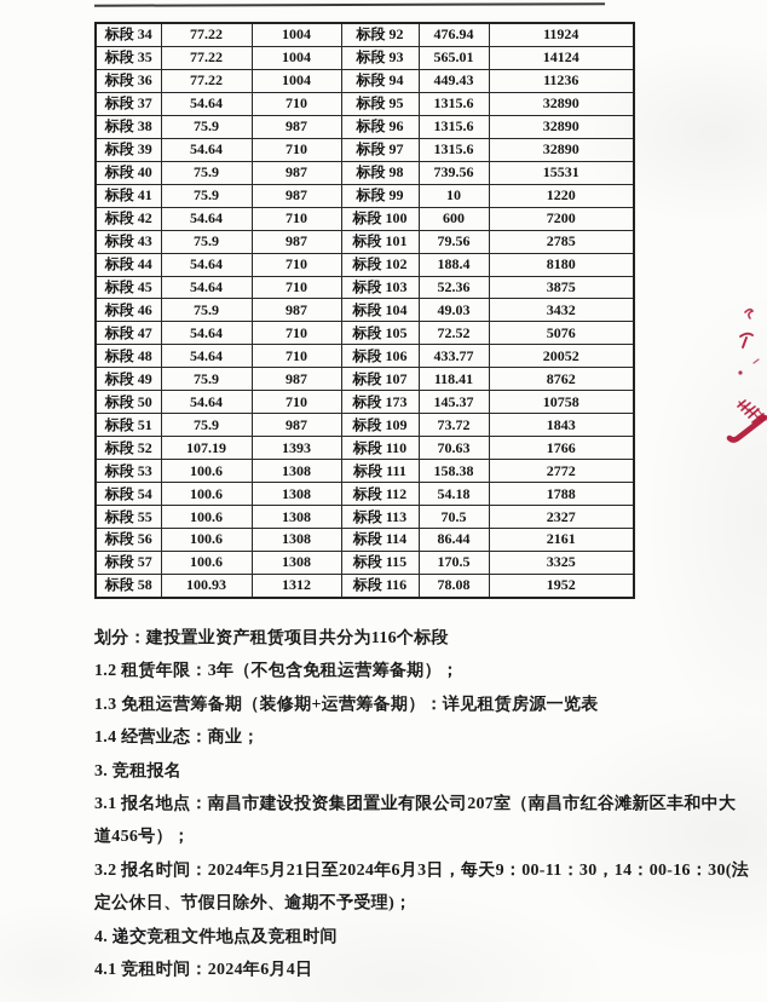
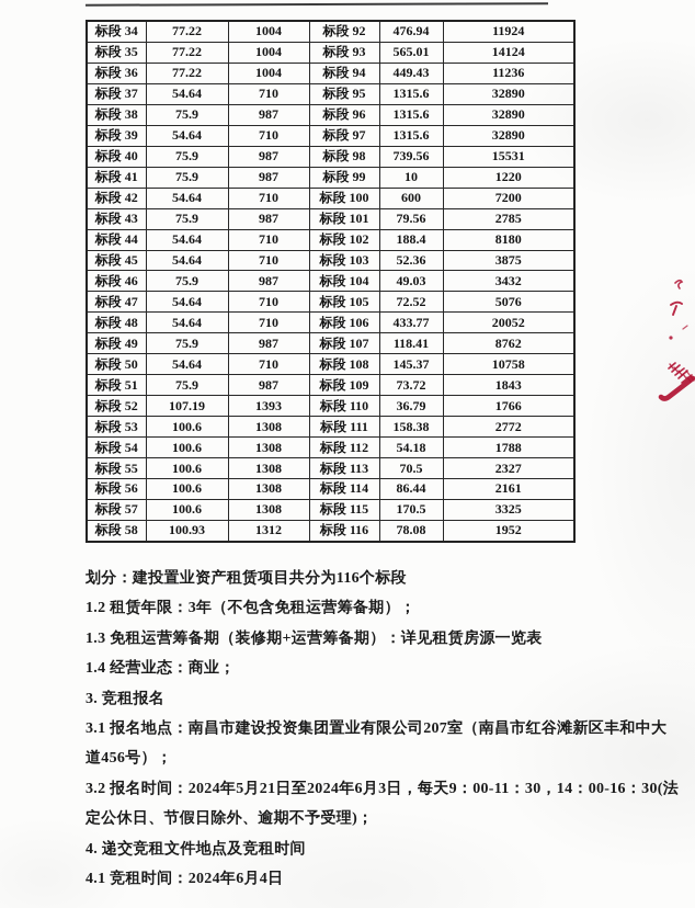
  标段 34	77.22	1004	标段 92	476.94	11924
  标段 35	77.22	1004	标段 93	565.01	14124
  标段 36	77.22	1004	标段 94	449.43	11236
  标段 37	54.64	710	标段 95	1315.6	32890
  标段 38	75.9	987	标段 96	1315.6	32890
  标段 39	54.64	710	标段 97	1315.6	32890
  标段 40	75.9	987	标段 98	739.56	15531
  标段 41	75.9	987	标段 99	10	1220
  标段 42	54.64	710	标段 100	600	7200
  标段 43	75.9	987	标段 101	79.56	2785
  标段 44	54.64	710	标段 102	188.4	8180
  标段 45	54.64	710	标段 103	52.36	3875
  标段 46	75.9	987	标段 104	49.03	3432
  标段 47	54.64	710	标段 105	72.52	5076
  标段 48	54.64	710	标段 106	433.77	20052
  标段 49	75.9	987	标段 107	118.41	8762
- 标段 50	54.64	710	标段 173	145.37	10758
+ 标段 50	54.64	710	标段 108	145.37	10758
  标段 51	75.9	987	标段 109	73.72	1843
- 标段 52	107.19	1393	标段 110	70.63	1766
+ 标段 52	107.19	1393	标段 110	36.79	1766
  标段 53	100.6	1308	标段 111	158.38	2772
  标段 54	100.6	1308	标段 112	54.18	1788
  标段 55	100.6	1308	标段 113	70.5	2327
  标段 56	100.6	1308	标段 114	86.44	2161
  标段 57	100.6	1308	标段 115	170.5	3325
  标段 58	100.93	1312	标段 116	78.08	1952
  划分：建投置业资产租赁项目共分为116个标段
  1.2 租赁年限：3年（不包含免租运营筹备期）；
  1.3 免租运营筹备期（装修期+运营筹备期）：详见租赁房源一览表
  1.4 经营业态：商业；
  3. 竞租报名
  3.1 报名地点：南昌市建设投资集团置业有限公司207室（南昌市红谷滩新区丰和中大
  道456号）；
  3.2 报名时间：2024年5月21日至2024年6月3日，每天9：00-11：30，14：00-16：30(法
  定公休日、节假日除外、逾期不予受理)；
  4. 递交竞租文件地点及竞租时间
  4.1 竞租时间：2024年6月4日
